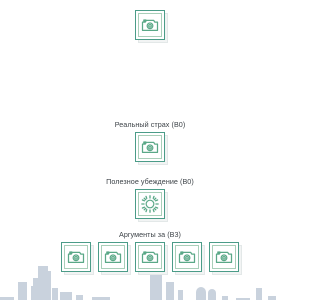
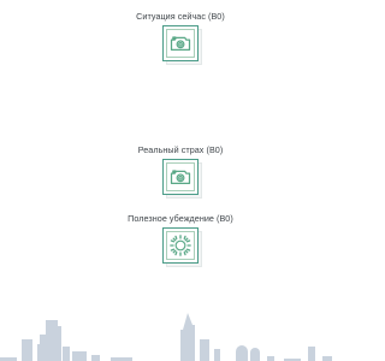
+ Ситуация сейчас (В0)
  Реальный страх (В0)
  Полезное убеждение (В0)
- Аргументы за (В3)
